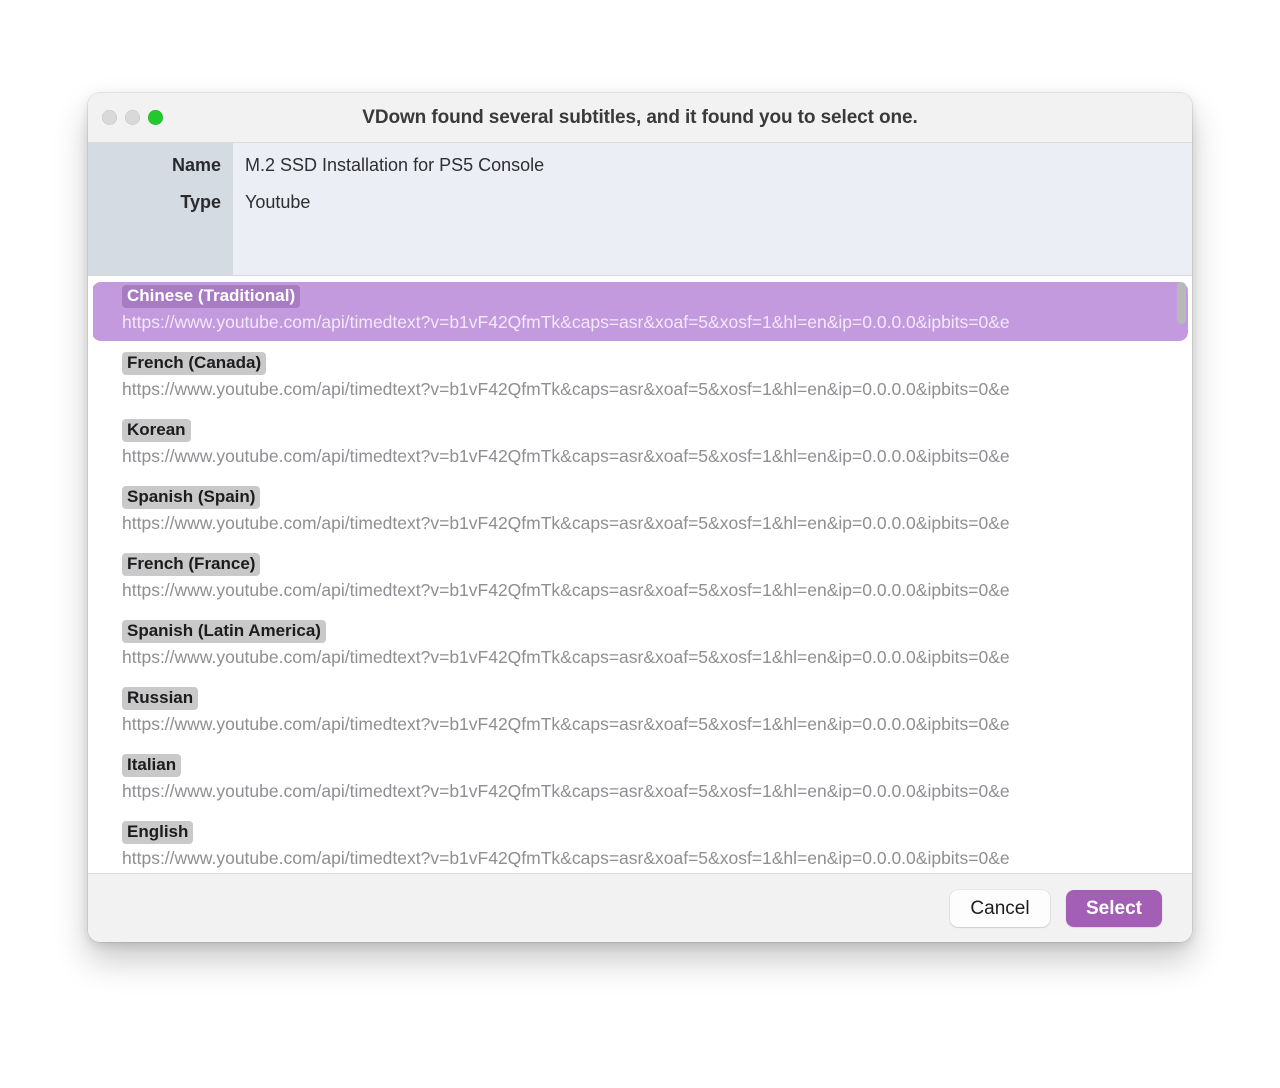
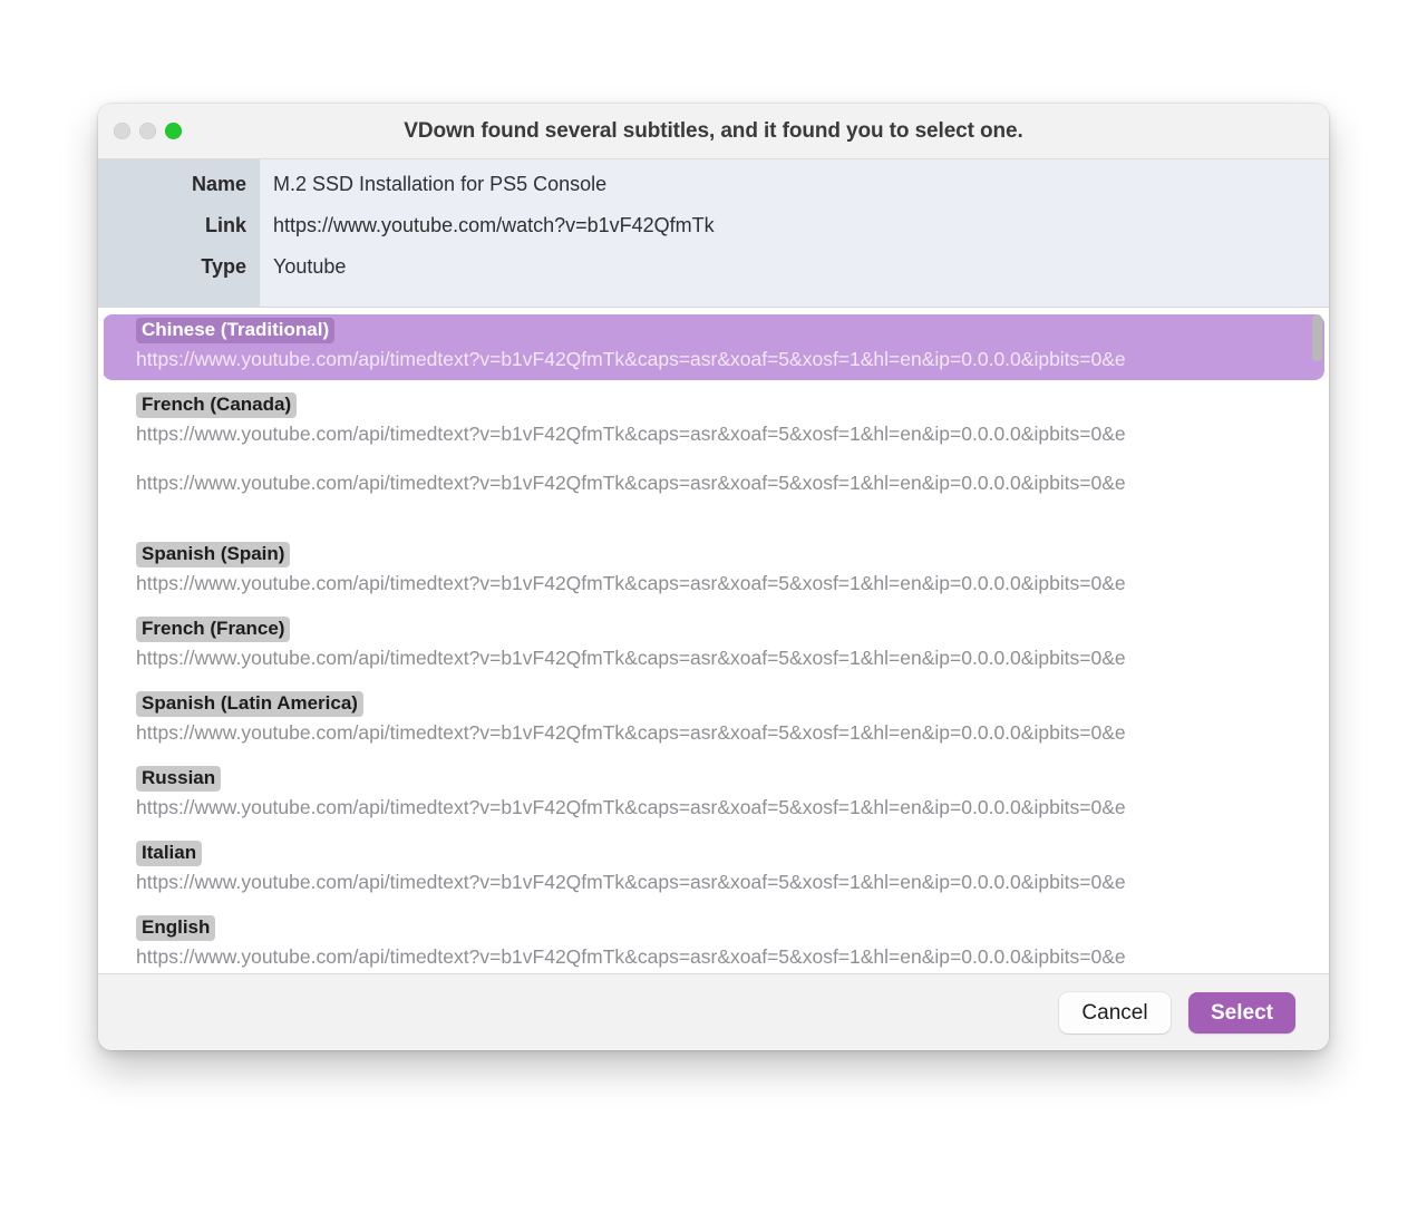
  VDown found several subtitles, and it found you to select one.
  Name
  M.2 SSD Installation for PS5 Console
+ Link
+ https://www.youtube.com/watch?v=b1vF42QfmTk
  Type
  Youtube
  Chinese (Traditional)
  https://www.youtube.com/api/timedtext?v=b1vF42QfmTk&caps=asr&xoaf=5&xosf=1&hl=en&ip=0.0.0.0&ipbits=0&e
  French (Canada)
  https://www.youtube.com/api/timedtext?v=b1vF42QfmTk&caps=asr&xoaf=5&xosf=1&hl=en&ip=0.0.0.0&ipbits=0&e
- Korean
  https://www.youtube.com/api/timedtext?v=b1vF42QfmTk&caps=asr&xoaf=5&xosf=1&hl=en&ip=0.0.0.0&ipbits=0&e
  Spanish (Spain)
  https://www.youtube.com/api/timedtext?v=b1vF42QfmTk&caps=asr&xoaf=5&xosf=1&hl=en&ip=0.0.0.0&ipbits=0&e
  French (France)
  https://www.youtube.com/api/timedtext?v=b1vF42QfmTk&caps=asr&xoaf=5&xosf=1&hl=en&ip=0.0.0.0&ipbits=0&e
  Spanish (Latin America)
  https://www.youtube.com/api/timedtext?v=b1vF42QfmTk&caps=asr&xoaf=5&xosf=1&hl=en&ip=0.0.0.0&ipbits=0&e
  Russian
  https://www.youtube.com/api/timedtext?v=b1vF42QfmTk&caps=asr&xoaf=5&xosf=1&hl=en&ip=0.0.0.0&ipbits=0&e
  Italian
  https://www.youtube.com/api/timedtext?v=b1vF42QfmTk&caps=asr&xoaf=5&xosf=1&hl=en&ip=0.0.0.0&ipbits=0&e
  English
  https://www.youtube.com/api/timedtext?v=b1vF42QfmTk&caps=asr&xoaf=5&xosf=1&hl=en&ip=0.0.0.0&ipbits=0&e
  Cancel
  Select
